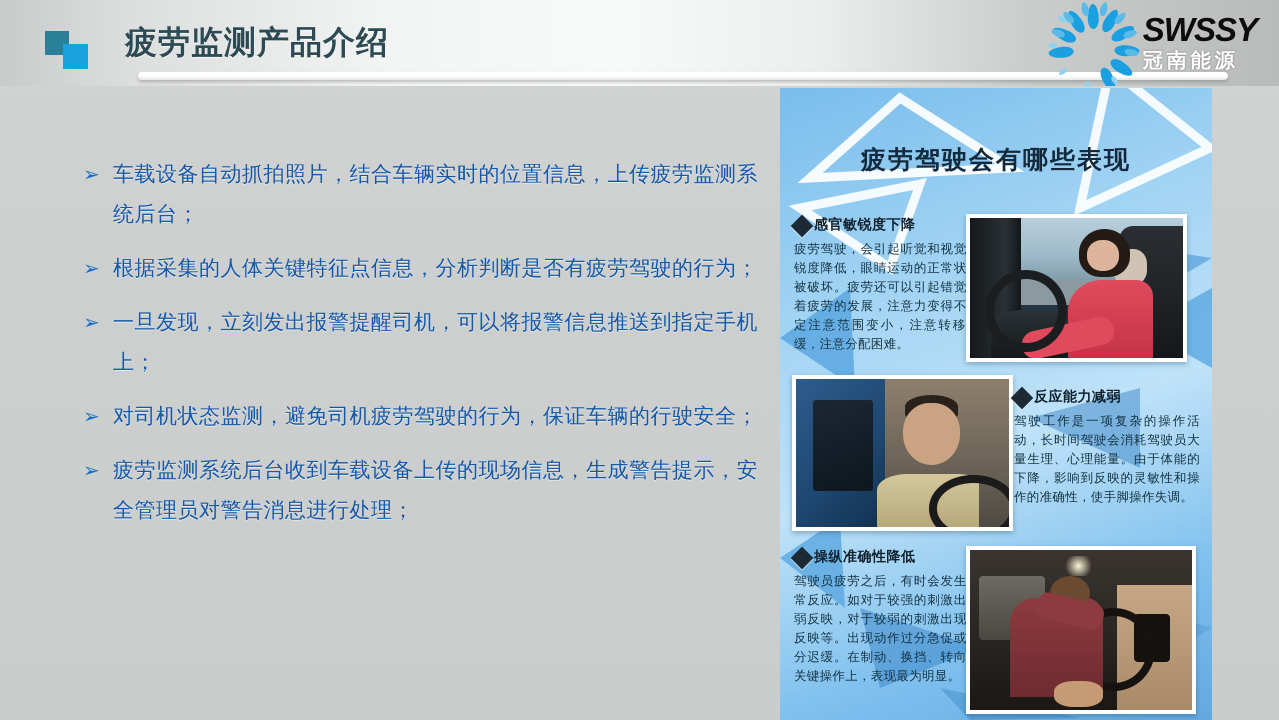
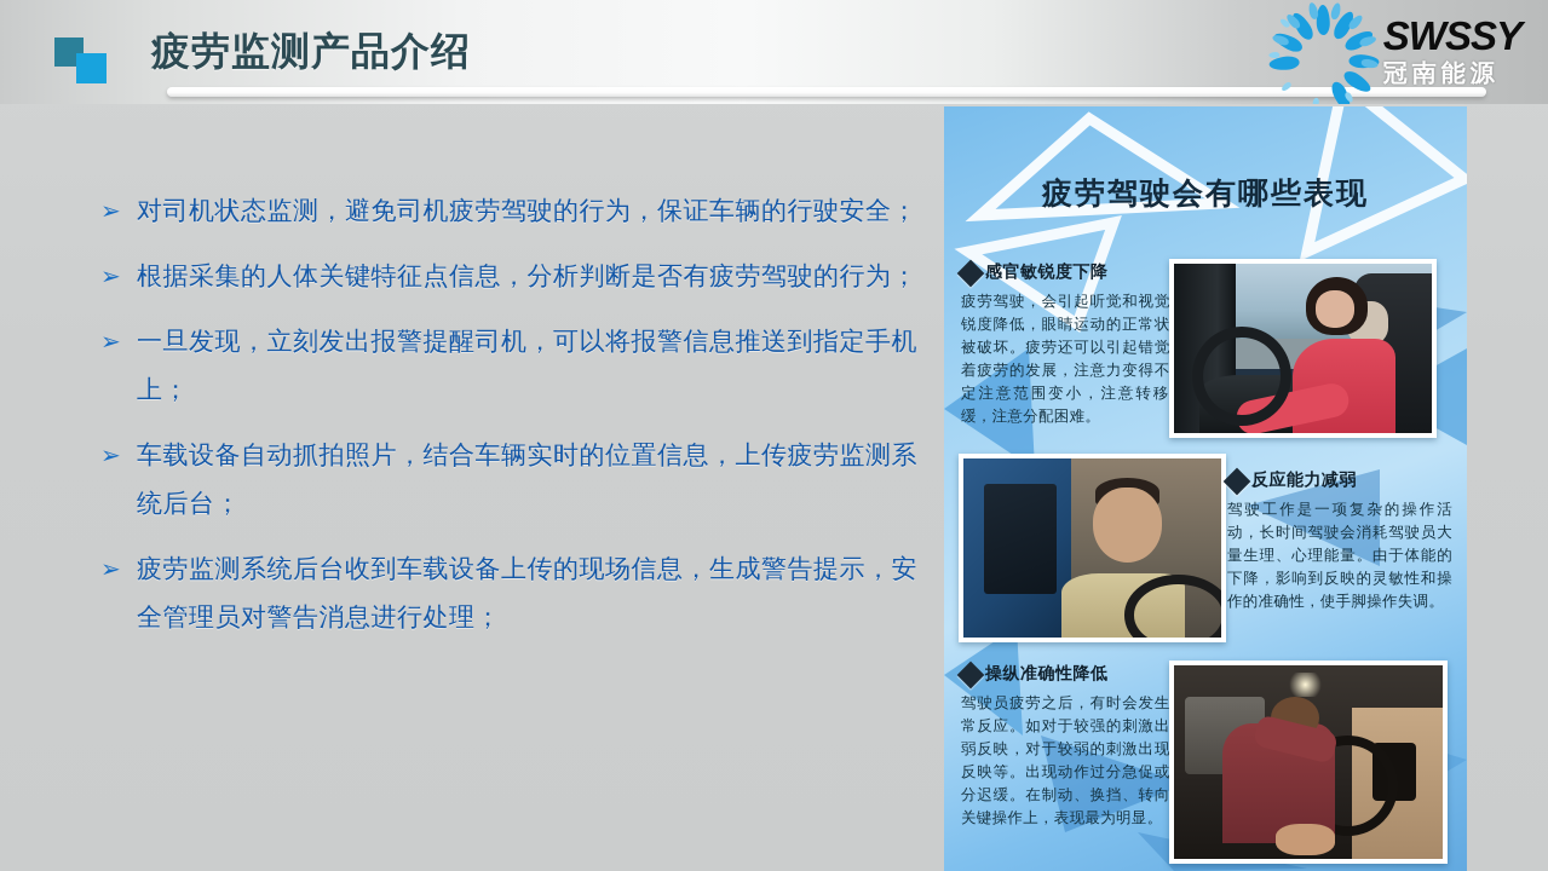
  疲劳监测产品介绍
  SWSSY
  冠南能源
  ➢
- 车载设备自动抓拍照片，结合车辆实时的位置信息，上传疲劳监测系统后台；
+ 对司机状态监测，避免司机疲劳驾驶的行为，保证车辆的行驶安全；
  ➢
  根据采集的人体关键特征点信息，分析判断是否有疲劳驾驶的行为；
  ➢
  一旦发现，立刻发出报警提醒司机，可以将报警信息推送到指定手机上；
  ➢
- 对司机状态监测，避免司机疲劳驾驶的行为，保证车辆的行驶安全；
+ 车载设备自动抓拍照片，结合车辆实时的位置信息，上传疲劳监测系统后台；
  ➢
  疲劳监测系统后台收到车载设备上传的现场信息，生成警告提示，安全管理员对警告消息进行处理；
  疲劳驾驶会有哪些表现
  感官敏锐度下降
  疲劳驾驶，会引起听觉和视觉锐度降低，眼睛运动的正常状被破坏。疲劳还可以引起错觉着疲劳的发展，注意力变得不定注意范围变小，注意转移缓，注意分配困难。
  反应能力减弱
  驾驶工作是一项复杂的操作活动，长时间驾驶会消耗驾驶员大量生理、心理能量。由于体能的下降，影响到反映的灵敏性和操作的准确性，使手脚操作失调。
  操纵准确性降低
  驾驶员疲劳之后，有时会发生常反应。如对于较强的刺激出弱反映，对于较弱的刺激出现反映等。出现动作过分急促或分迟缓。在制动、换挡、转向关键操作上，表现最为明显。
